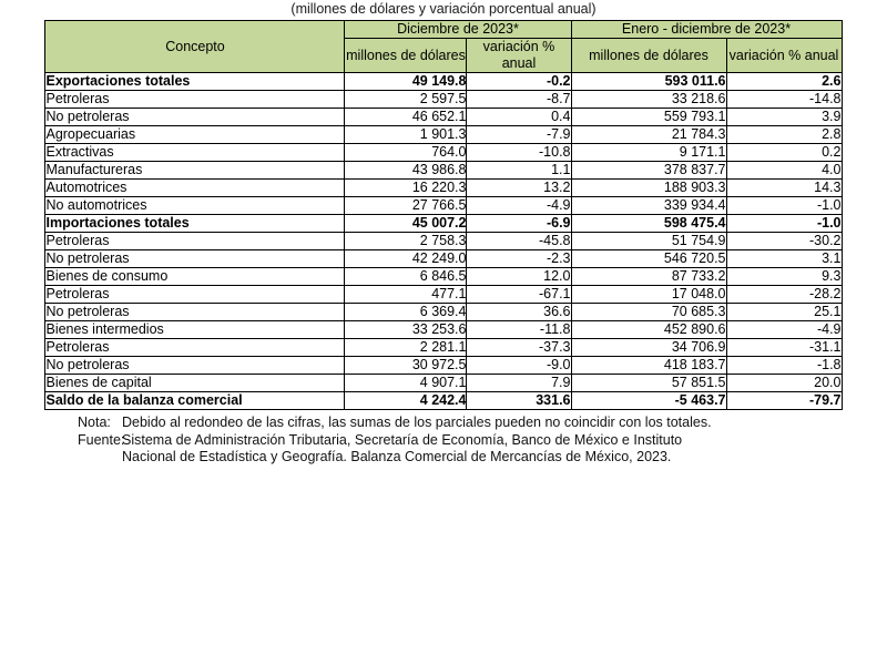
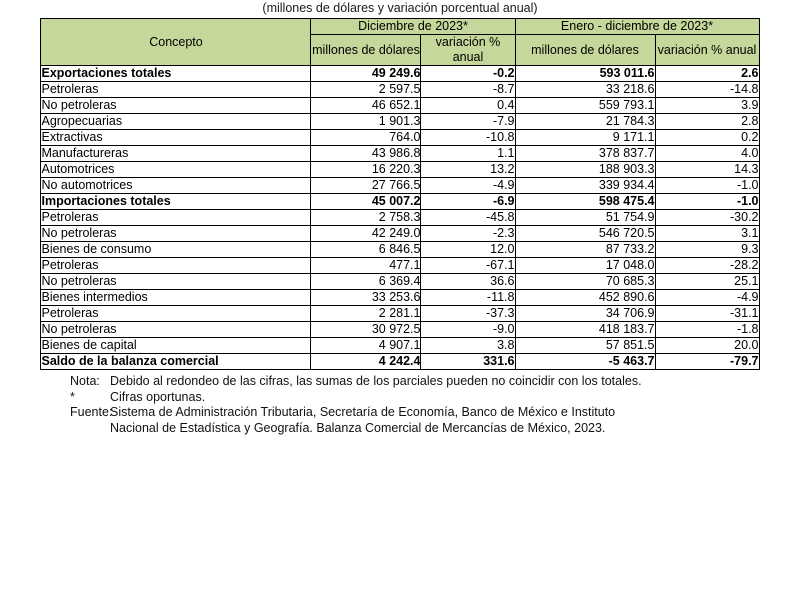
  (millones de dólares y variación porcentual anual)
  Concepto	Diciembre de 2023*	Enero - diciembre de 2023*
  millones de dólares	variación % anual	millones de dólares	variación % anual
- Exportaciones totales	49 149.8	-0.2	593 011.6	2.6
+ Exportaciones totales	49 249.6	-0.2	593 011.6	2.6
  Petroleras	2 597.5	-8.7	33 218.6	-14.8
  No petroleras	46 652.1	0.4	559 793.1	3.9
  Agropecuarias	1 901.3	-7.9	21 784.3	2.8
  Extractivas	764.0	-10.8	9 171.1	0.2
  Manufactureras	43 986.8	1.1	378 837.7	4.0
  Automotrices	16 220.3	13.2	188 903.3	14.3
  No automotrices	27 766.5	-4.9	339 934.4	-1.0
  Importaciones totales	45 007.2	-6.9	598 475.4	-1.0
  Petroleras	2 758.3	-45.8	51 754.9	-30.2
  No petroleras	42 249.0	-2.3	546 720.5	3.1
  Bienes de consumo	6 846.5	12.0	87 733.2	9.3
  Petroleras	477.1	-67.1	17 048.0	-28.2
  No petroleras	6 369.4	36.6	70 685.3	25.1
  Bienes intermedios	33 253.6	-11.8	452 890.6	-4.9
  Petroleras	2 281.1	-37.3	34 706.9	-31.1
  No petroleras	30 972.5	-9.0	418 183.7	-1.8
- Bienes de capital	4 907.1	7.9	57 851.5	20.0
+ Bienes de capital	4 907.1	3.8	57 851.5	20.0
  Saldo de la balanza comercial	4 242.4	331.6	-5 463.7	-79.7
  Nota:
  Debido al redondeo de las cifras, las sumas de los parciales pueden no coincidir con los totales.
+ *
+ Cifras oportunas.
  Fuente
  Sistema de Administración Tributaria, Secretaría de Economía, Banco de México e Instituto
  Nacional de Estadística y Geografía. Balanza Comercial de Mercancías de México, 2023.
